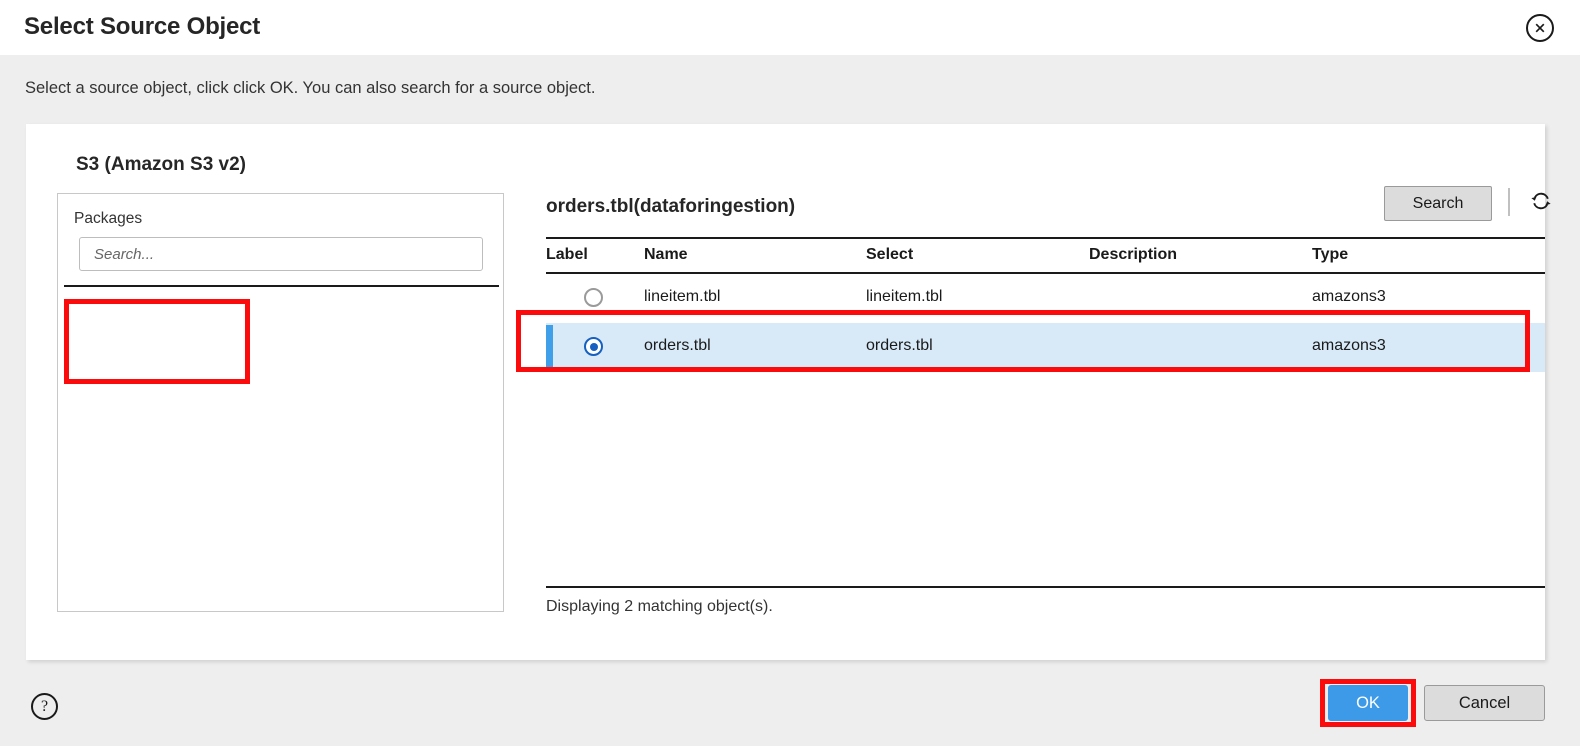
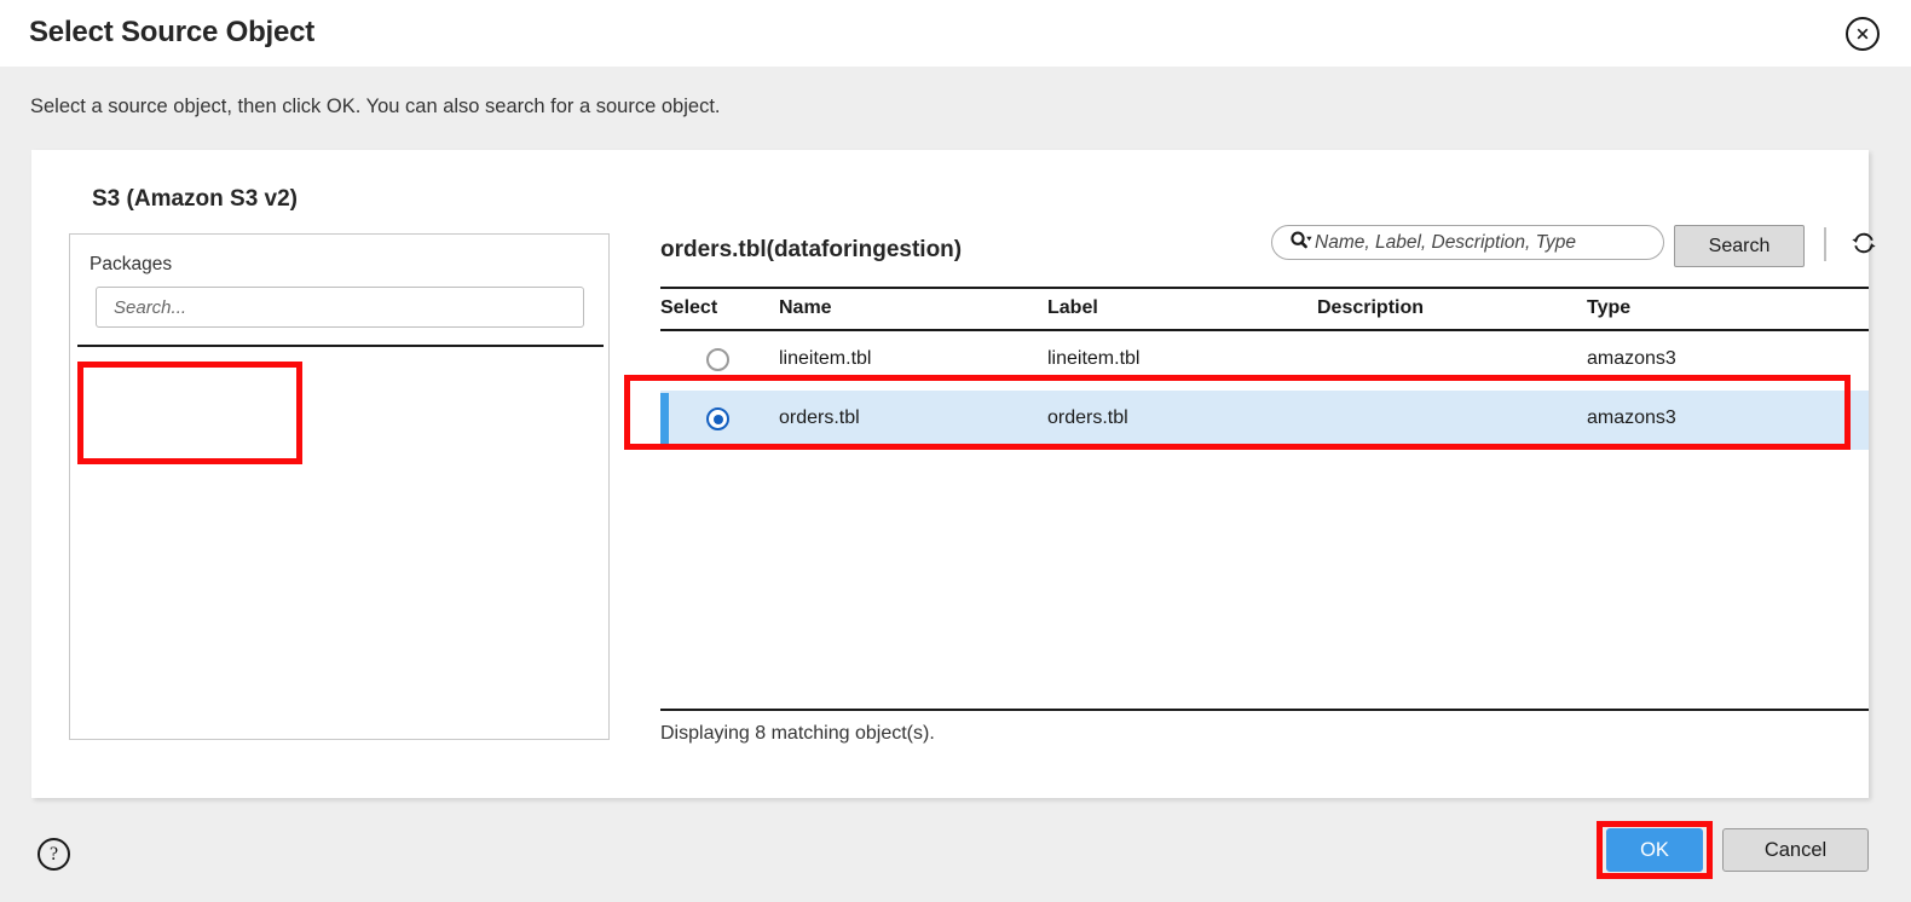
  Select Source Object
- Select a source object, click click OK. You can also search for a source object.
+ Select a source object, then click OK. You can also search for a source object.
  S3 (Amazon S3 v2)
  Packages
  Search...
  orders.tbl(dataforingestion)
+ Name, Label, Description, Type
  Search
- Label
+ Select
  Name
- Select
+ Label
  Description
  Type
  lineitem.tbl
  lineitem.tbl
  amazons3
  orders.tbl
  orders.tbl
  amazons3
- Displaying 2 matching object(s).
+ Displaying 8 matching object(s).
  ?
  OK
  Cancel
